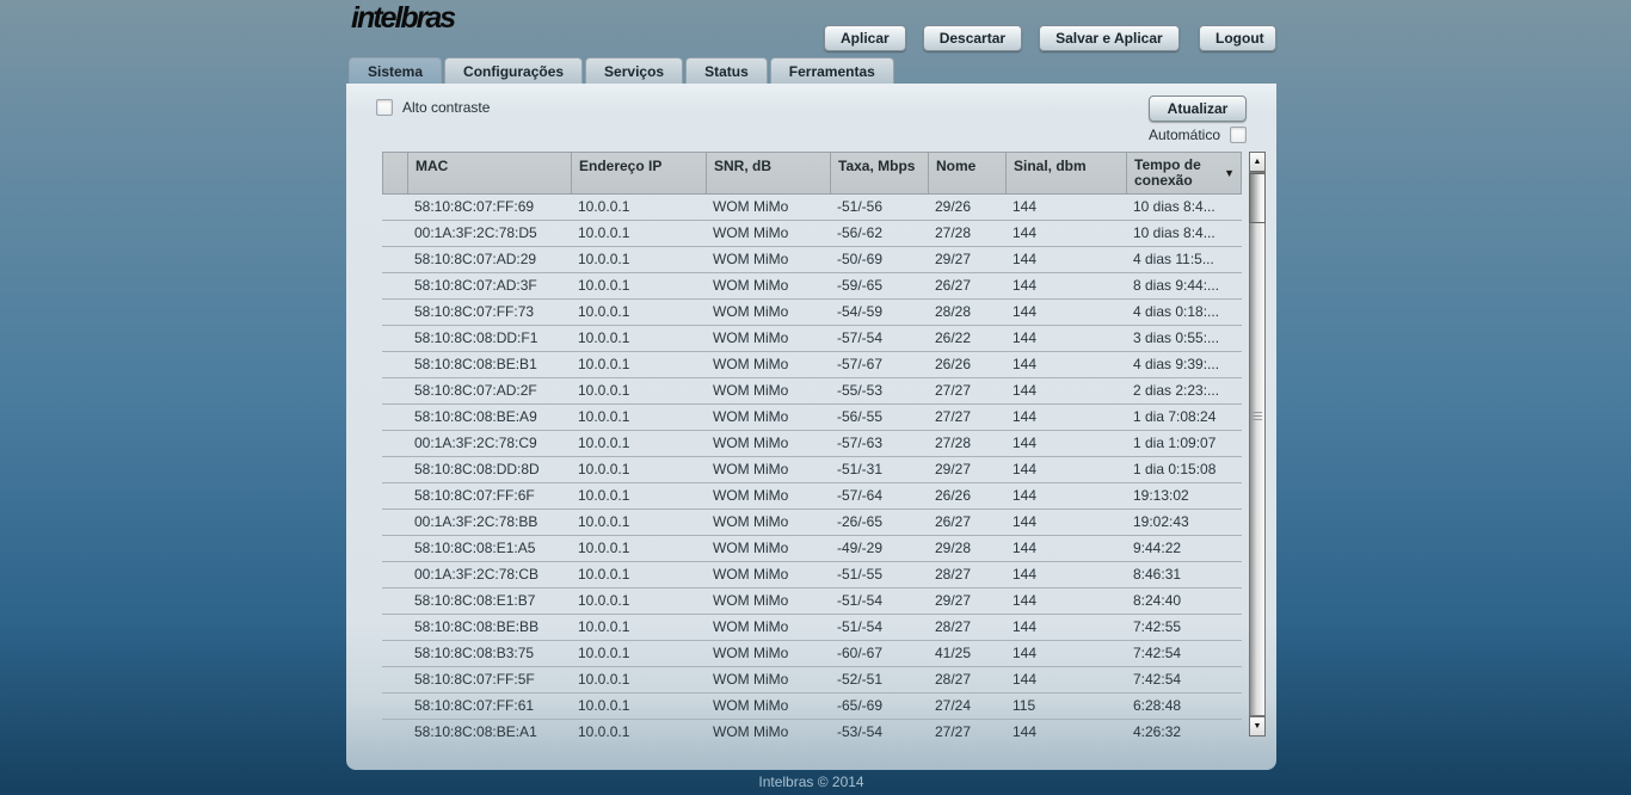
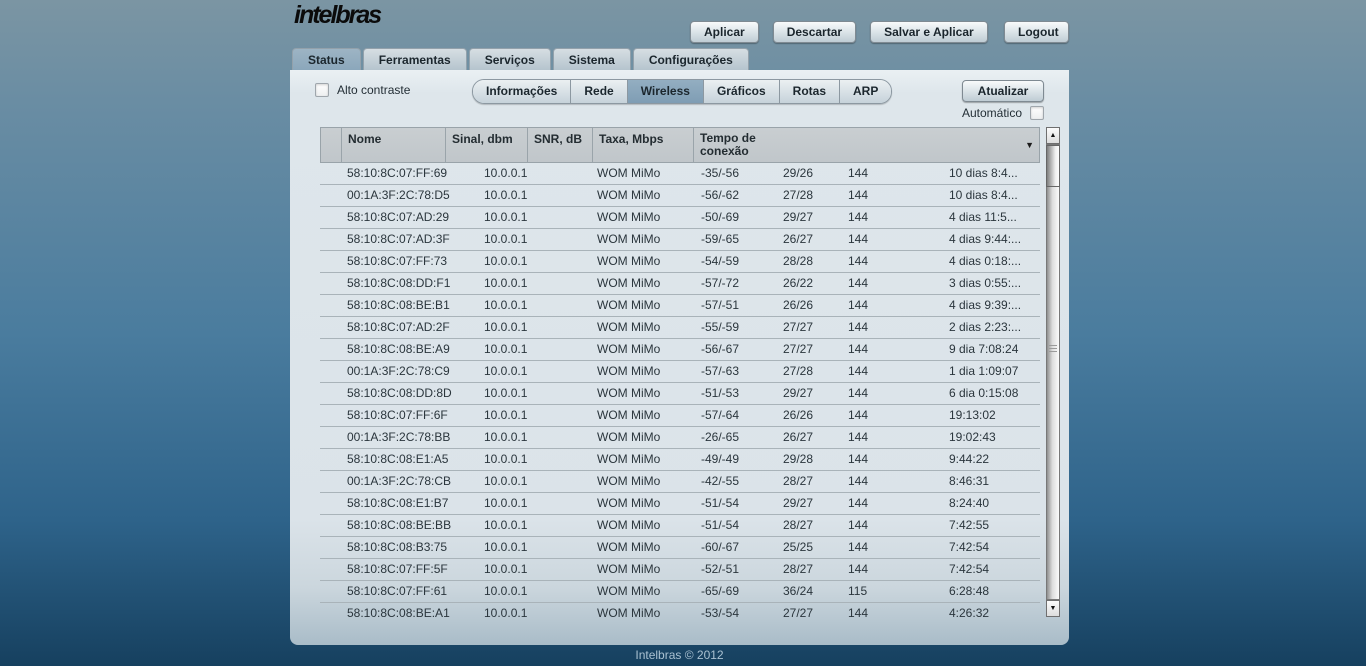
  intelbras
  Aplicar
  Descartar
  Salvar e Aplicar
  Logout
- Sistema
+ Status
- Configurações
+ Ferramentas
  Serviços
- Status
+ Sistema
- Ferramentas
+ Configurações
  Alto contraste
+ Informações
+ Rede
+ Wireless
+ Gráficos
+ Rotas
+ ARP
  Atualizar
  Automático
- MAC
- Endereço IP
- SNR, dB
+ Nome
- Taxa, Mbps
+ Sinal, dbm
- Nome
+ SNR, dB
- Sinal, dbm
+ Taxa, Mbps
  Tempo de conexão
  ▼
  58:10:8C:07:FF:69
  10.0.0.1
  WOM MiMo
- -51/-56
+ -35/-56
  29/26
  144
  10 dias 8:4...
  00:1A:3F:2C:78:D5
  10.0.0.1
  WOM MiMo
  -56/-62
  27/28
  144
  10 dias 8:4...
  58:10:8C:07:AD:29
  10.0.0.1
  WOM MiMo
  -50/-69
  29/27
  144
  4 dias 11:5...
  58:10:8C:07:AD:3F
  10.0.0.1
  WOM MiMo
  -59/-65
  26/27
  144
- 8 dias 9:44:...
+ 4 dias 9:44:...
  58:10:8C:07:FF:73
  10.0.0.1
  WOM MiMo
  -54/-59
  28/28
  144
  4 dias 0:18:...
  58:10:8C:08:DD:F1
  10.0.0.1
  WOM MiMo
- -57/-54
+ -57/-72
  26/22
  144
  3 dias 0:55:...
  58:10:8C:08:BE:B1
  10.0.0.1
  WOM MiMo
- -57/-67
+ -57/-51
  26/26
  144
  4 dias 9:39:...
  58:10:8C:07:AD:2F
  10.0.0.1
  WOM MiMo
- -55/-53
+ -55/-59
  27/27
  144
  2 dias 2:23:...
  58:10:8C:08:BE:A9
  10.0.0.1
  WOM MiMo
- -56/-55
+ -56/-67
  27/27
  144
- 1 dia 7:08:24
+ 9 dia 7:08:24
  00:1A:3F:2C:78:C9
  10.0.0.1
  WOM MiMo
  -57/-63
  27/28
  144
  1 dia 1:09:07
  58:10:8C:08:DD:8D
  10.0.0.1
  WOM MiMo
- -51/-31
+ -51/-53
  29/27
  144
- 1 dia 0:15:08
+ 6 dia 0:15:08
  58:10:8C:07:FF:6F
  10.0.0.1
  WOM MiMo
  -57/-64
  26/26
  144
  19:13:02
  00:1A:3F:2C:78:BB
  10.0.0.1
  WOM MiMo
  -26/-65
  26/27
  144
  19:02:43
  58:10:8C:08:E1:A5
  10.0.0.1
  WOM MiMo
- -49/-29
+ -49/-49
  29/28
  144
  9:44:22
  00:1A:3F:2C:78:CB
  10.0.0.1
  WOM MiMo
- -51/-55
+ -42/-55
  28/27
  144
  8:46:31
  58:10:8C:08:E1:B7
  10.0.0.1
  WOM MiMo
  -51/-54
  29/27
  144
  8:24:40
  58:10:8C:08:BE:BB
  10.0.0.1
  WOM MiMo
  -51/-54
  28/27
  144
  7:42:55
  58:10:8C:08:B3:75
  10.0.0.1
  WOM MiMo
  -60/-67
- 41/25
+ 25/25
  144
  7:42:54
  58:10:8C:07:FF:5F
  10.0.0.1
  WOM MiMo
  -52/-51
  28/27
  144
  7:42:54
  58:10:8C:07:FF:61
  10.0.0.1
  WOM MiMo
  -65/-69
- 27/24
+ 36/24
  115
  6:28:48
  58:10:8C:08:BE:A1
  10.0.0.1
  WOM MiMo
  -53/-54
  27/27
  144
  4:26:32
- Intelbras © 2014
+ Intelbras © 2012
